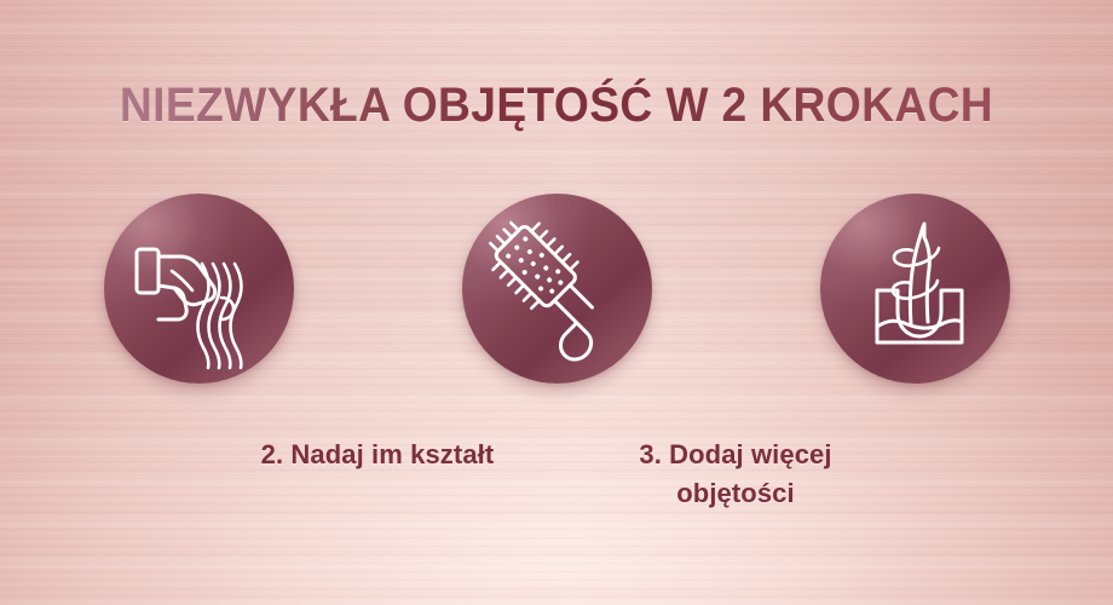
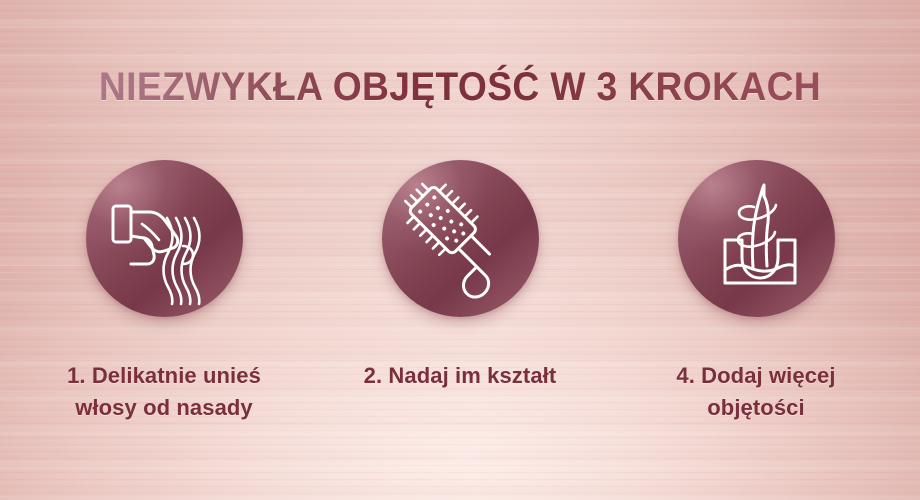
- NIEZWYKŁA OBJĘTOŚĆ W 2 KROKACH
+ NIEZWYKŁA OBJĘTOŚĆ W 3 KROKACH
+ 1. Delikatnie unieś
+ włosy od nasady
  2. Nadaj im kształt
- 3. Dodaj więcej
+ 4. Dodaj więcej
  objętości
